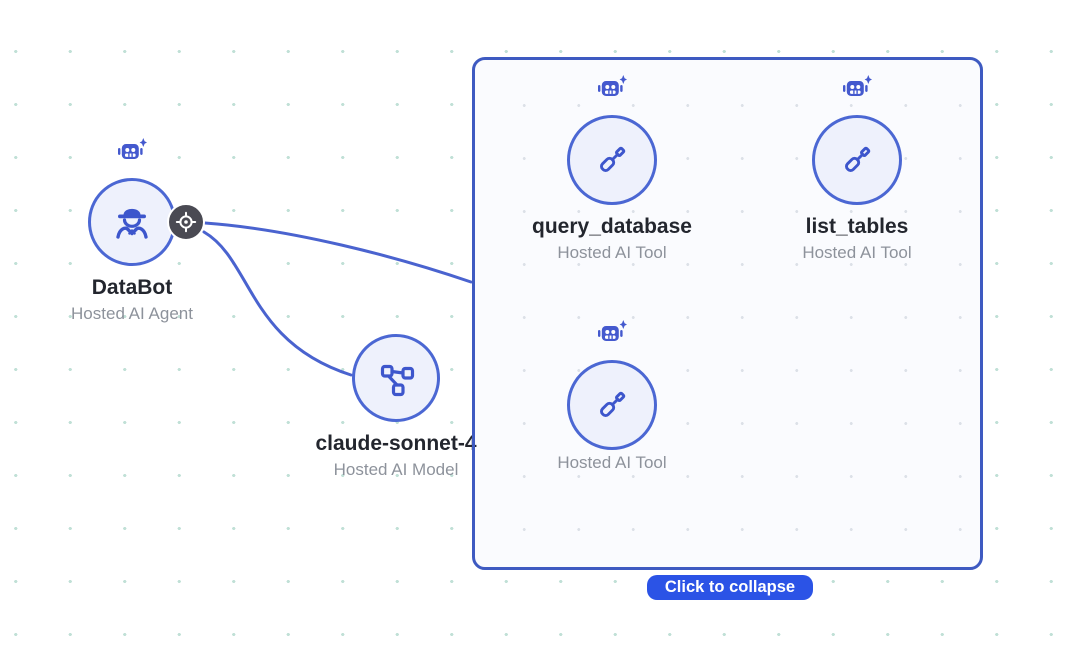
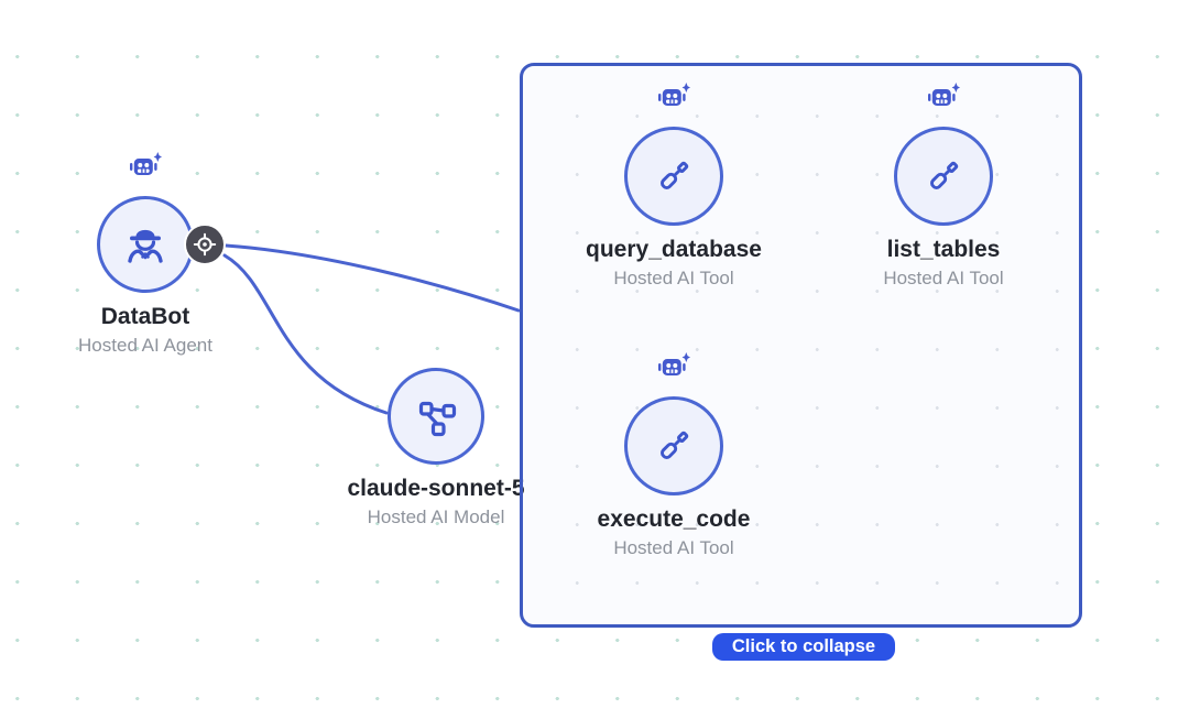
  DataBot
  Hosted AI Agent
- claude-sonnet-4
+ claude-sonnet-5
  Hosted AI Model
  query_database
  Hosted AI Tool
  list_tables
  Hosted AI Tool
+ execute_code
  Hosted AI Tool
  Click to collapse
